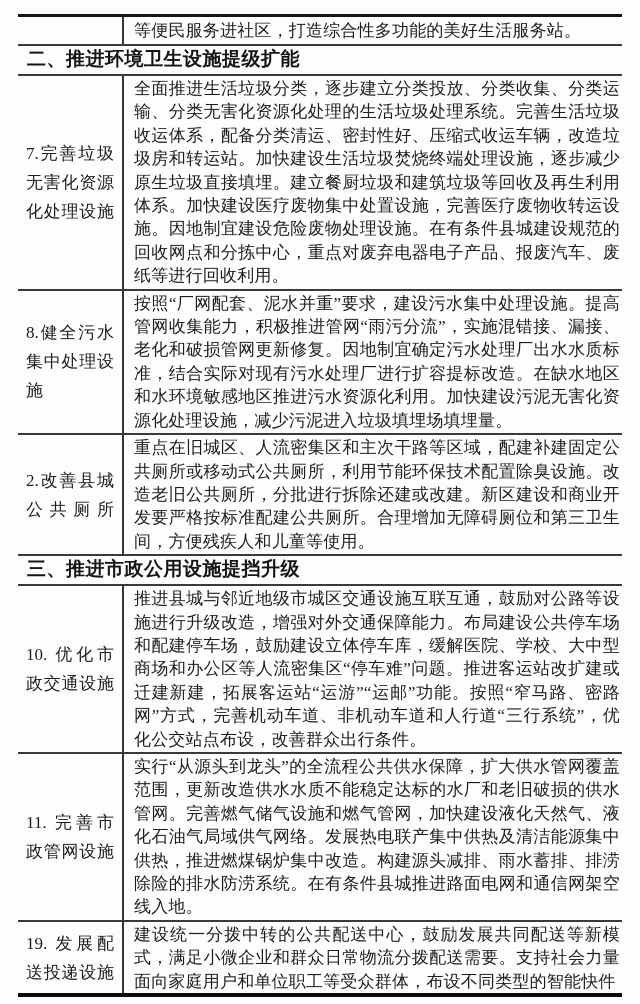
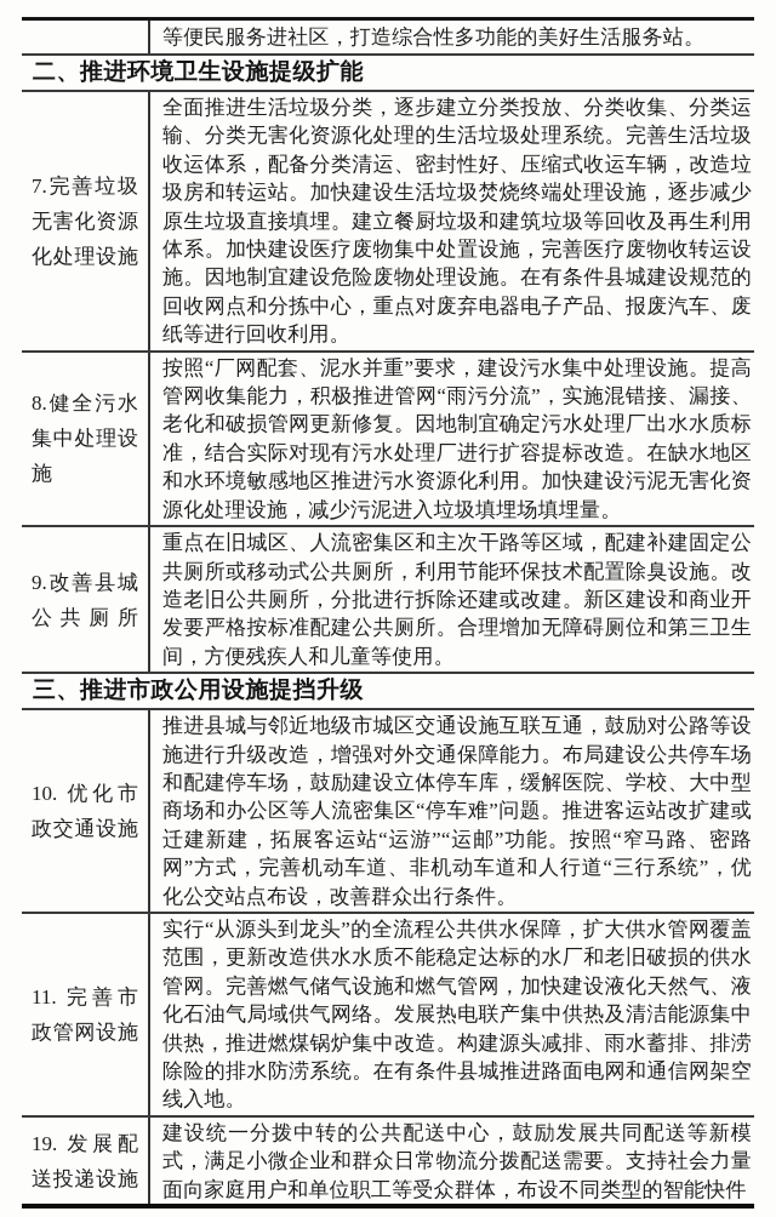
  等便民服务进社区，打造综合性多功能的美好生活服务站。
  二、推进环境卫生设施提级扩能
  7.完善垃圾无害化资源化处理设施
  全面推进生活垃圾分类，逐步建立分类投放、分类收集、分类运输、分类无害化资源化处理的生活垃圾处理系统。完善生活垃圾收运体系，配备分类清运、密封性好、压缩式收运车辆，改造垃圾房和转运站。加快建设生活垃圾焚烧终端处理设施，逐步减少原生垃圾直接填埋。建立餐厨垃圾和建筑垃圾等回收及再生利用体系。加快建设医疗废物集中处置设施，完善医疗废物收转运设施。因地制宜建设危险废物处理设施。在有条件县城建设规范的回收网点和分拣中心，重点对废弃电器电子产品、报废汽车、废纸等进行回收利用。
  8.健全污水集中处理设施
  按照“厂网配套、泥水并重”要求，建设污水集中处理设施。提高管网收集能力，积极推进管网“雨污分流”，实施混错接、漏接、老化和破损管网更新修复。因地制宜确定污水处理厂出水水质标准，结合实际对现有污水处理厂进行扩容提标改造。在缺水地区和水环境敏感地区推进污水资源化利用。加快建设污泥无害化资源化处理设施，减少污泥进入垃圾填埋场填埋量。
- 2.改善县城公共厕所
+ 9.改善县城公共厕所
  重点在旧城区、人流密集区和主次干路等区域，配建补建固定公共厕所或移动式公共厕所，利用节能环保技术配置除臭设施。改造老旧公共厕所，分批进行拆除还建或改建。新区建设和商业开发要严格按标准配建公共厕所。合理增加无障碍厕位和第三卫生间，方便残疾人和儿童等使用。
  三、推进市政公用设施提挡升级
  10. 优化市政交通设施
  推进县城与邻近地级市城区交通设施互联互通，鼓励对公路等设施进行升级改造，增强对外交通保障能力。布局建设公共停车场和配建停车场，鼓励建设立体停车库，缓解医院、学校、大中型商场和办公区等人流密集区“停车难”问题。推进客运站改扩建或迁建新建，拓展客运站“运游”“运邮”功能。按照“窄马路、密路网”方式，完善机动车道、非机动车道和人行道“三行系统”，优化公交站点布设，改善群众出行条件。
  11. 完善市政管网设施
  实行“从源头到龙头”的全流程公共供水保障，扩大供水管网覆盖范围，更新改造供水水质不能稳定达标的水厂和老旧破损的供水管网。完善燃气储气设施和燃气管网，加快建设液化天然气、液化石油气局域供气网络。发展热电联产集中供热及清洁能源集中供热，推进燃煤锅炉集中改造。构建源头减排、雨水蓄排、排涝除险的排水防涝系统。在有条件县城推进路面电网和通信网架空线入地。
  19. 发展配送投递设施
  建设统一分拨中转的公共配送中心，鼓励发展共同配送等新模式，满足小微企业和群众日常物流分拨配送需要。支持社会力量面向家庭用户和单位职工等受众群体，布设不同类型的智能快件
